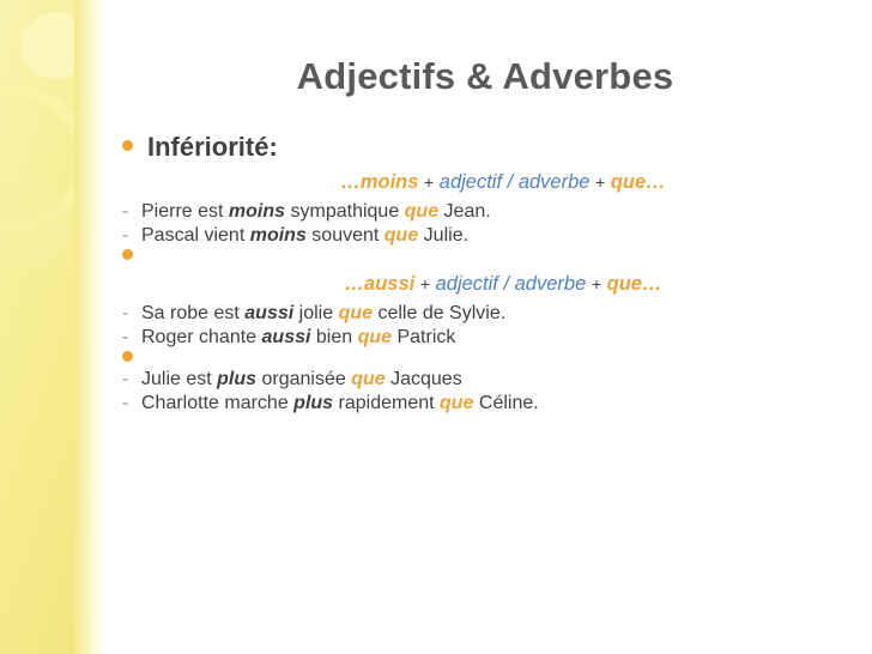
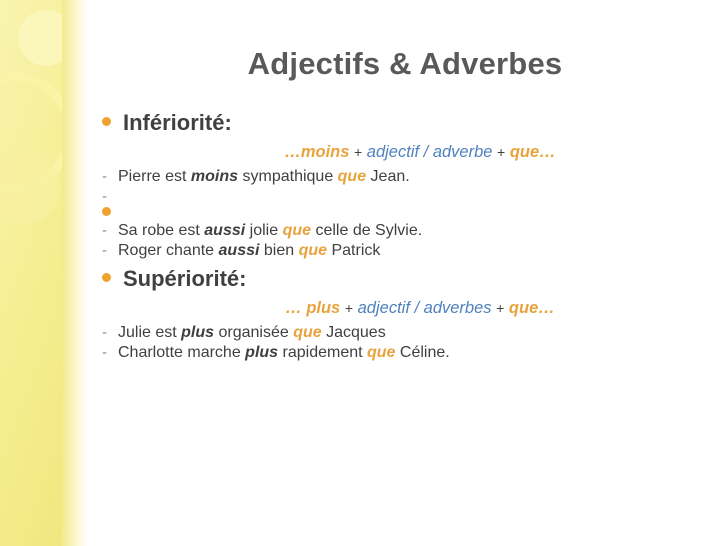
  Adjectifs & Adverbes
  Infériorité:
  …moins + adjectif / adverbe + que…
  -
  Pierre est moins sympathique que Jean.
  -
- Pascal vient moins souvent que Julie.
- …aussi + adjectif / adverbe + que…
  -
  Sa robe est aussi jolie que celle de Sylvie.
  -
  Roger chante aussi bien que Patrick
+ Supériorité:
+ … plus + adjectif / adverbes + que…
  -
  Julie est plus organisée que Jacques
  -
  Charlotte marche plus rapidement que Céline.
